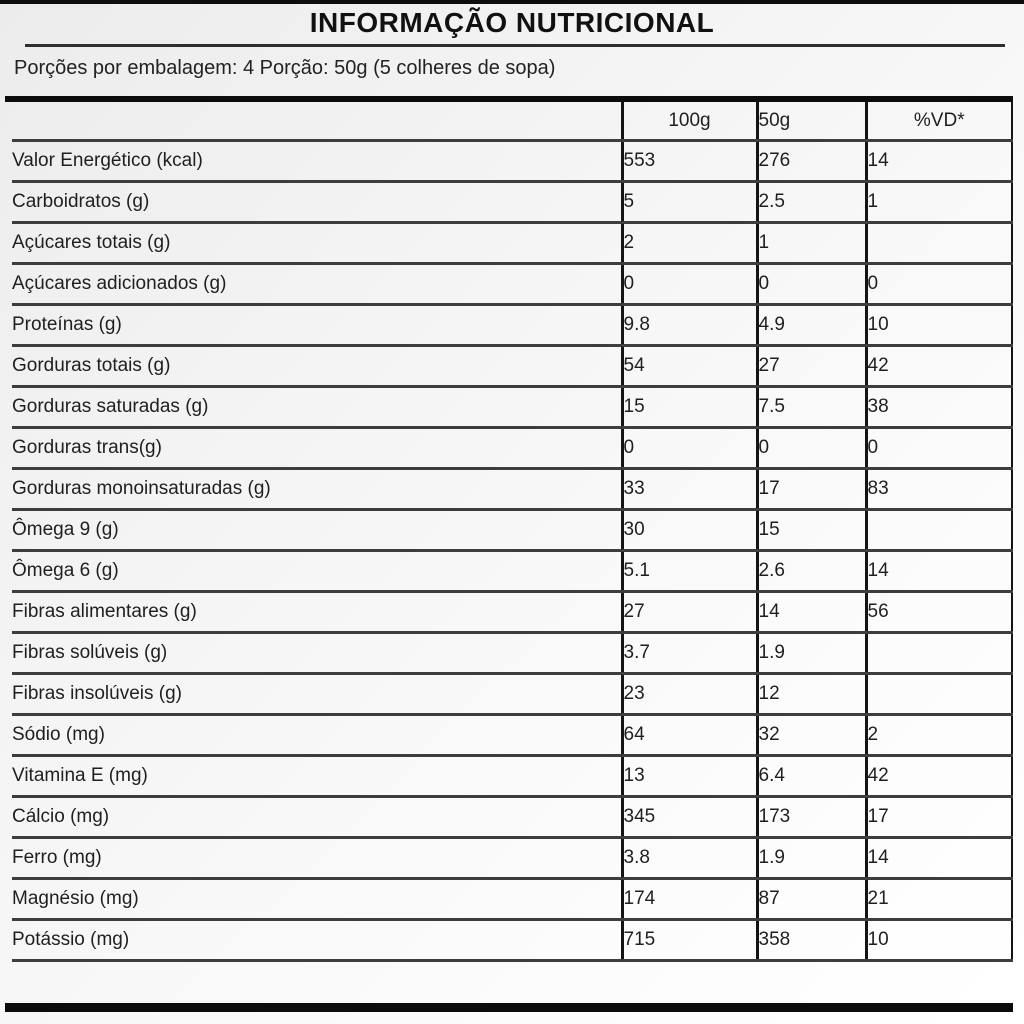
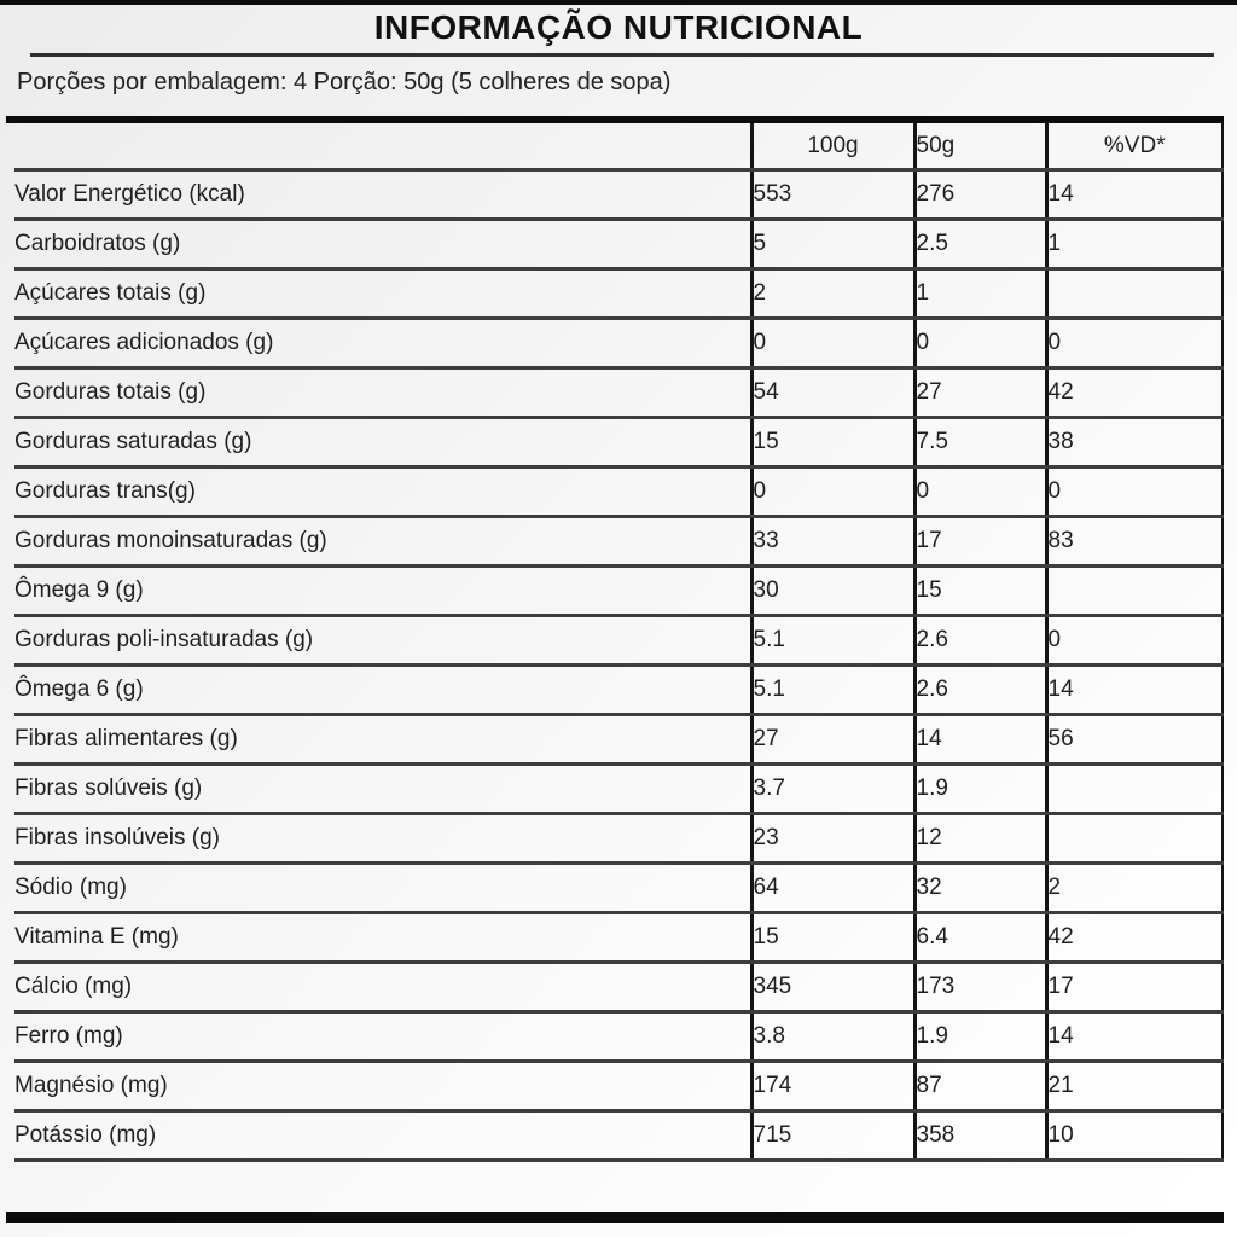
  INFORMAÇÃO NUTRICIONAL
  Porções por embalagem: 4 Porção: 50g (5 colheres de sopa)
  	100g	50g	%VD*
  Valor Energético (kcal)	553	276	14
  Carboidratos (g)	5	2.5	1
  Açúcares totais (g)	2	1
  Açúcares adicionados (g)	0	0	0
- Proteínas (g)	9.8	4.9	10
  Gorduras totais (g)	54	27	42
  Gorduras saturadas (g)	15	7.5	38
  Gorduras trans(g)	0	0	0
  Gorduras monoinsaturadas (g)	33	17	83
  Ômega 9 (g)	30	15
+ Gorduras poli-insaturadas (g)	5.1	2.6	0
  Ômega 6 (g)	5.1	2.6	14
  Fibras alimentares (g)	27	14	56
  Fibras solúveis (g)	3.7	1.9
  Fibras insolúveis (g)	23	12
  Sódio (mg)	64	32	2
- Vitamina E (mg)	13	6.4	42
+ Vitamina E (mg)	15	6.4	42
  Cálcio (mg)	345	173	17
  Ferro (mg)	3.8	1.9	14
  Magnésio (mg)	174	87	21
  Potássio (mg)	715	358	10
